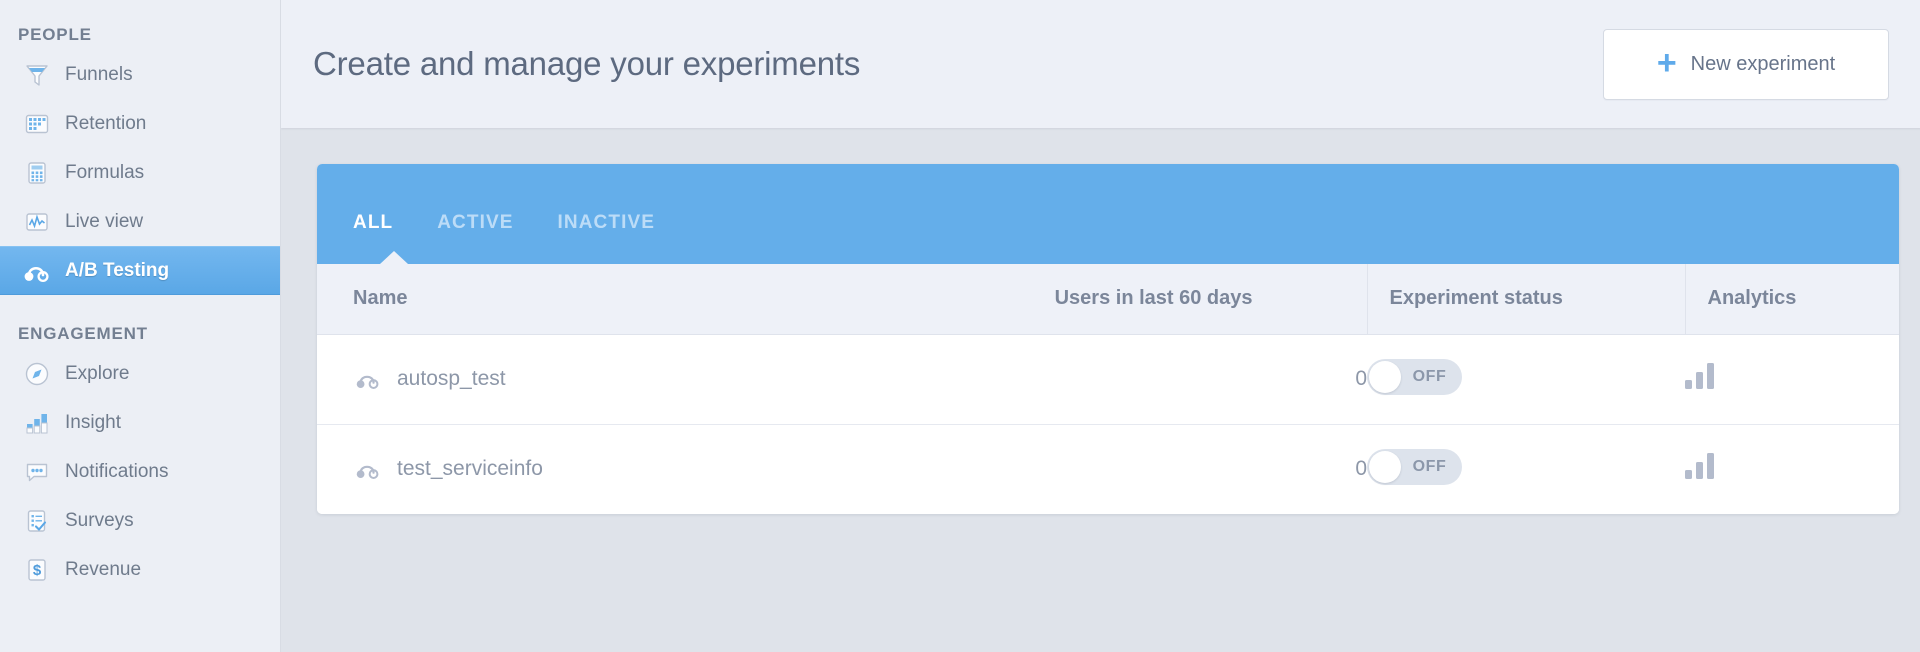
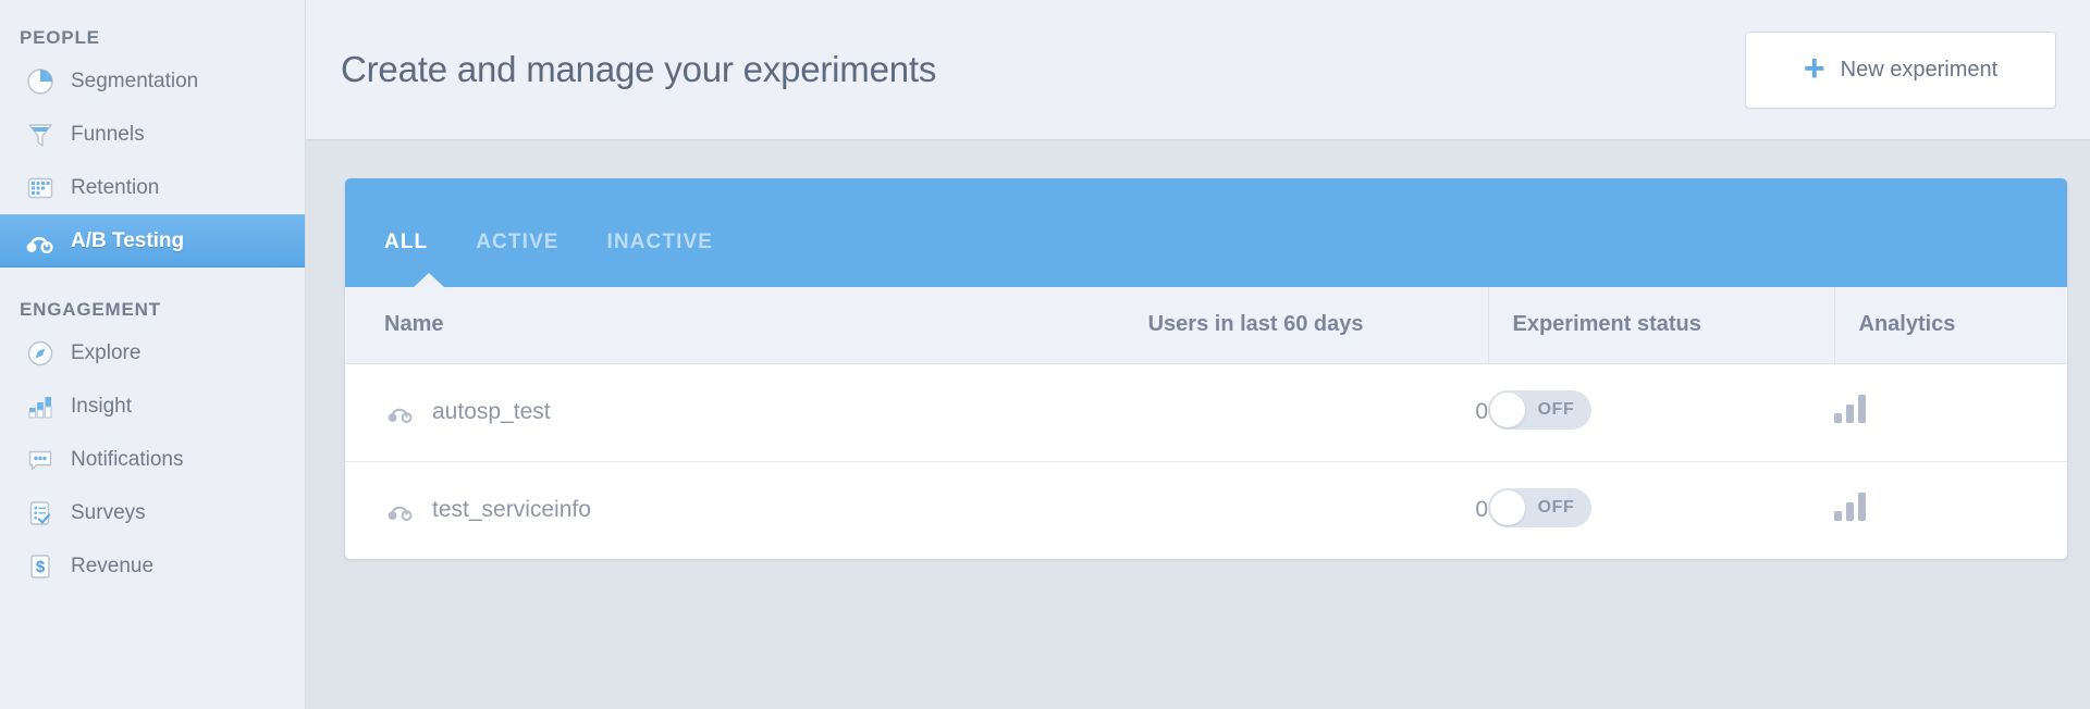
  PEOPLE
+ Segmentation
  Funnels
  Retention
- Formulas
- Live view
  A/B Testing
  ENGAGEMENT
  Explore
  Insight
  Notifications
  Surveys
  $
  Revenue
  Create and manage your experiments
  +
  New experiment
  ALL
  ACTIVE
  INACTIVE
  Name	Users in last 60 days	Experiment status	Analytics
  autosp_test	0	OFF
  test_serviceinfo	0	OFF
